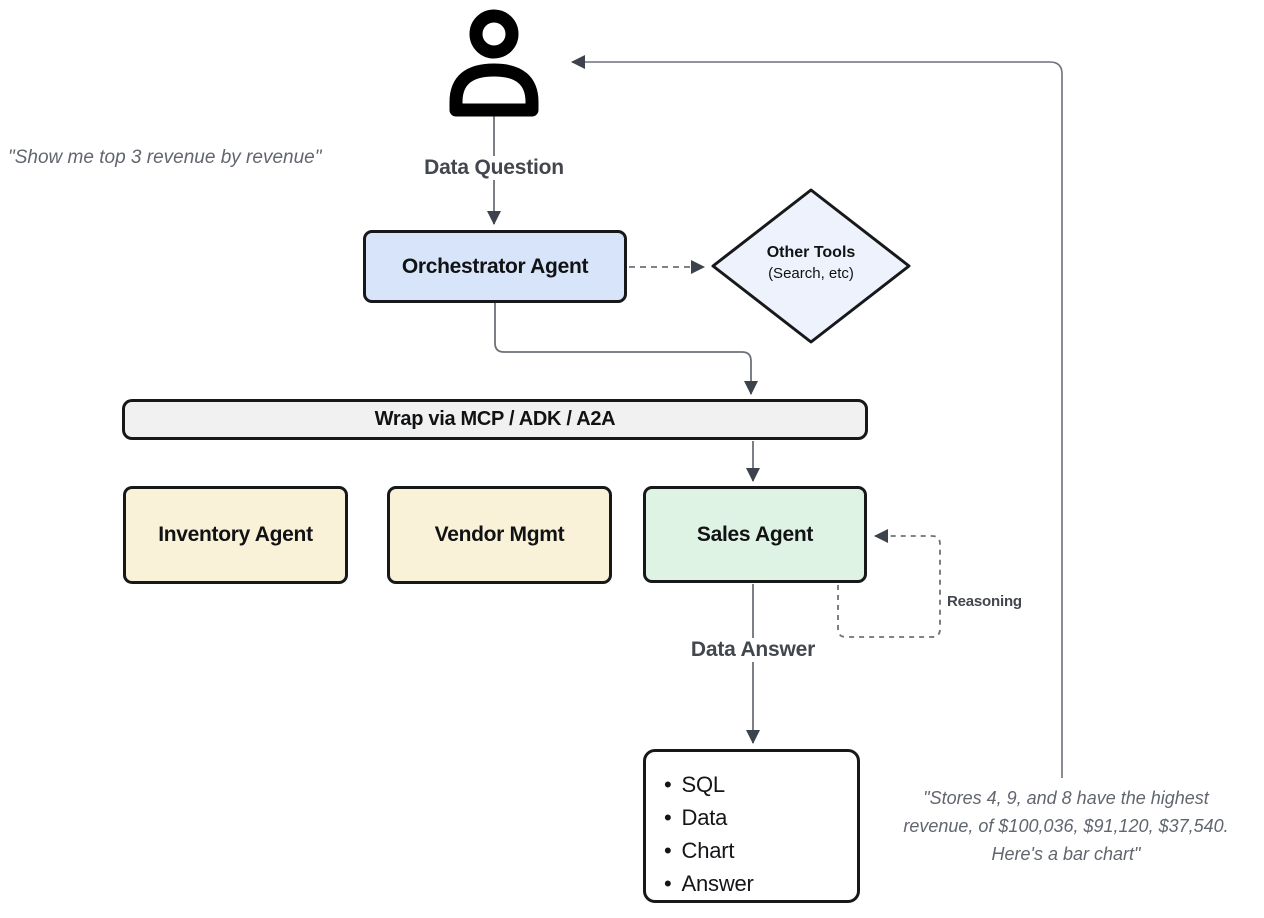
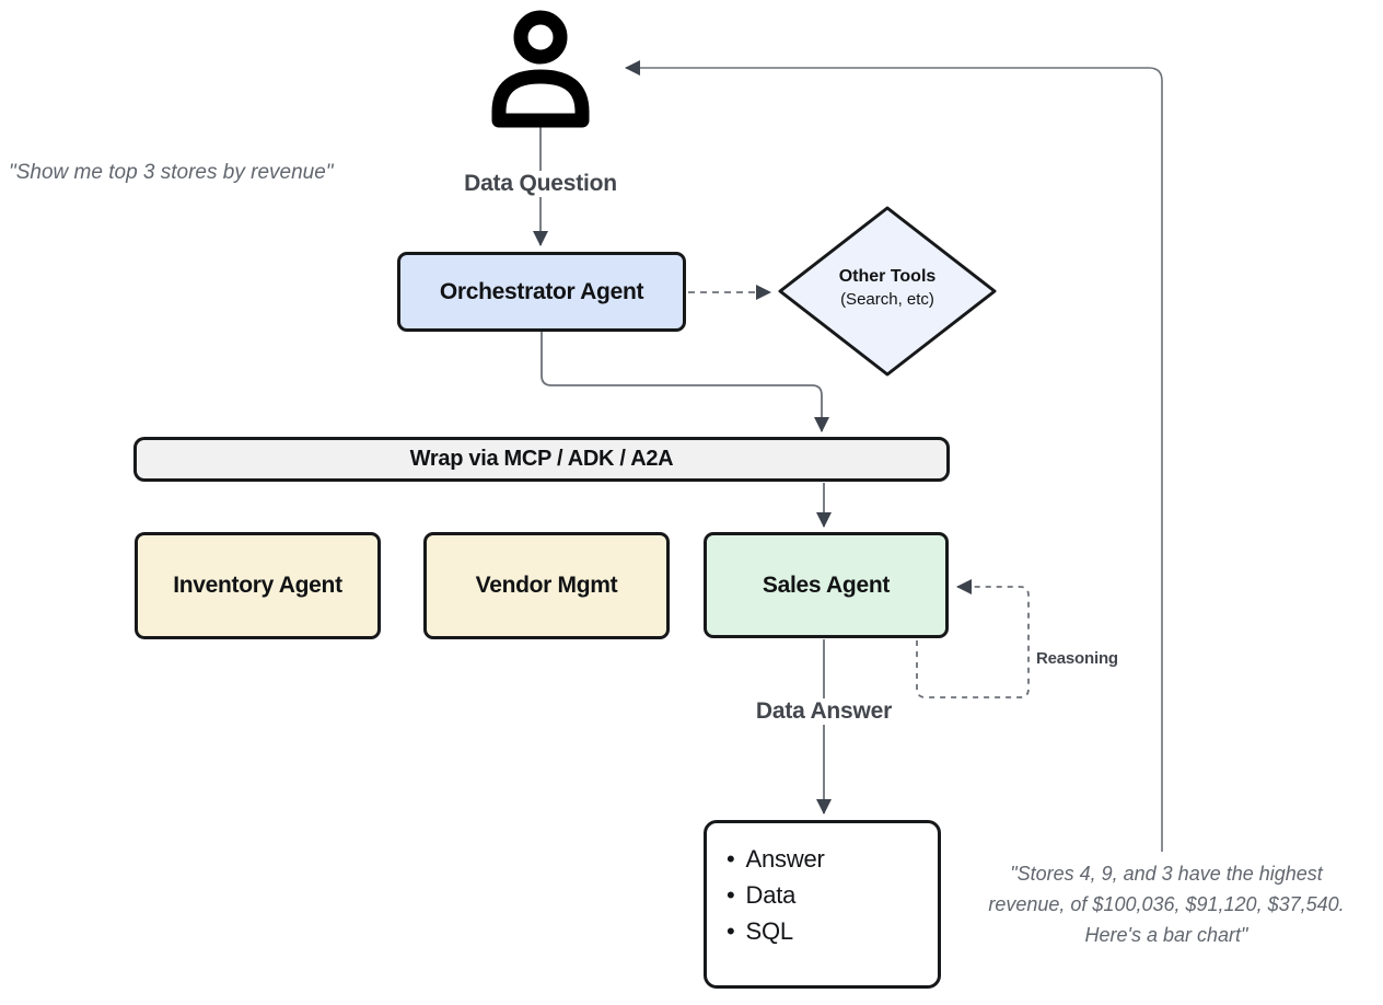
- "Show me top 3 revenue by revenue"
+ "Show me top 3 stores by revenue"
- "Stores 4, 9, and 8 have the highest
+ "Stores 4, 9, and 3 have the highest
  revenue, of $100,036, $91,120, $37,540.
  Here's a bar chart"
  Data Question
  Data Answer
  Reasoning
  Orchestrator Agent
  Other Tools
  (Search, etc)
  Wrap via MCP / ADK / A2A
  Inventory Agent
  Vendor Mgmt
  Sales Agent
- SQL
+ Answer
  Data
- Chart
- Answer
+ SQL
